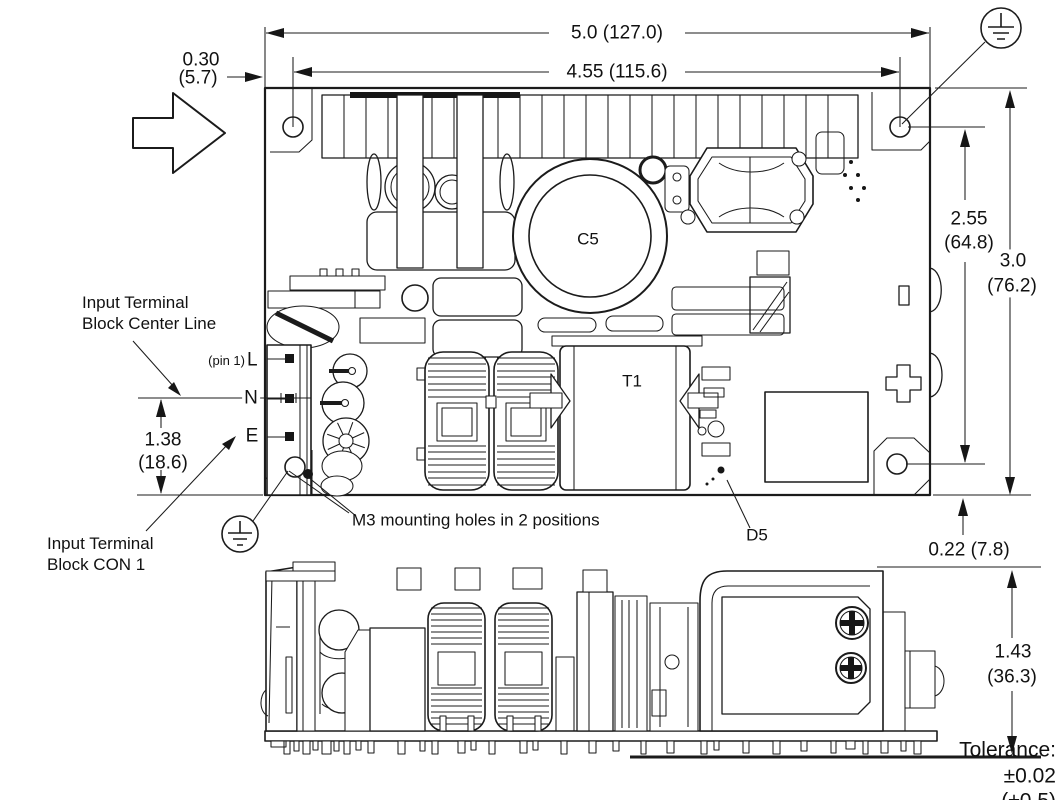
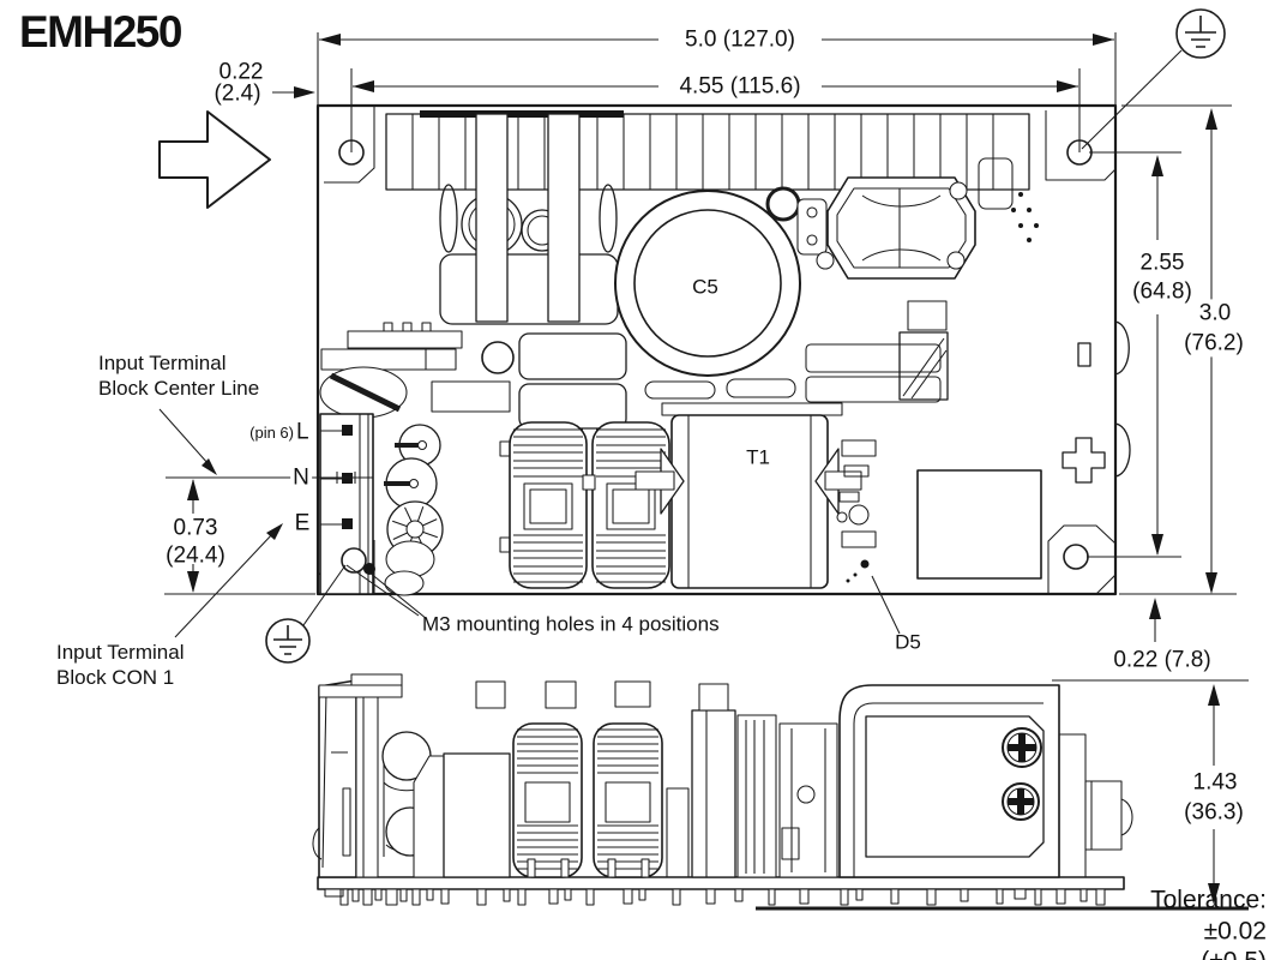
+ EMH250
  5.0 (127.0)
  4.55 (115.6)
- 0.30
+ 0.22
- (5.7)
+ (2.4)
  2.55
  (64.8)
  3.0
  (76.2)
  0.22 (7.8)
  1.43
  (36.3)
- 1.38
+ 0.73
- (18.6)
+ (24.4)
  Input Terminal
  Block Center Line
  Input Terminal
  Block CON 1
- (pin 1)
+ (pin 6)
  L
  N
  E
- M3 mounting holes in 2 positions
+ M3 mounting holes in 4 positions
  C5
  T1
  D5
  Tolerance: ±0.02
